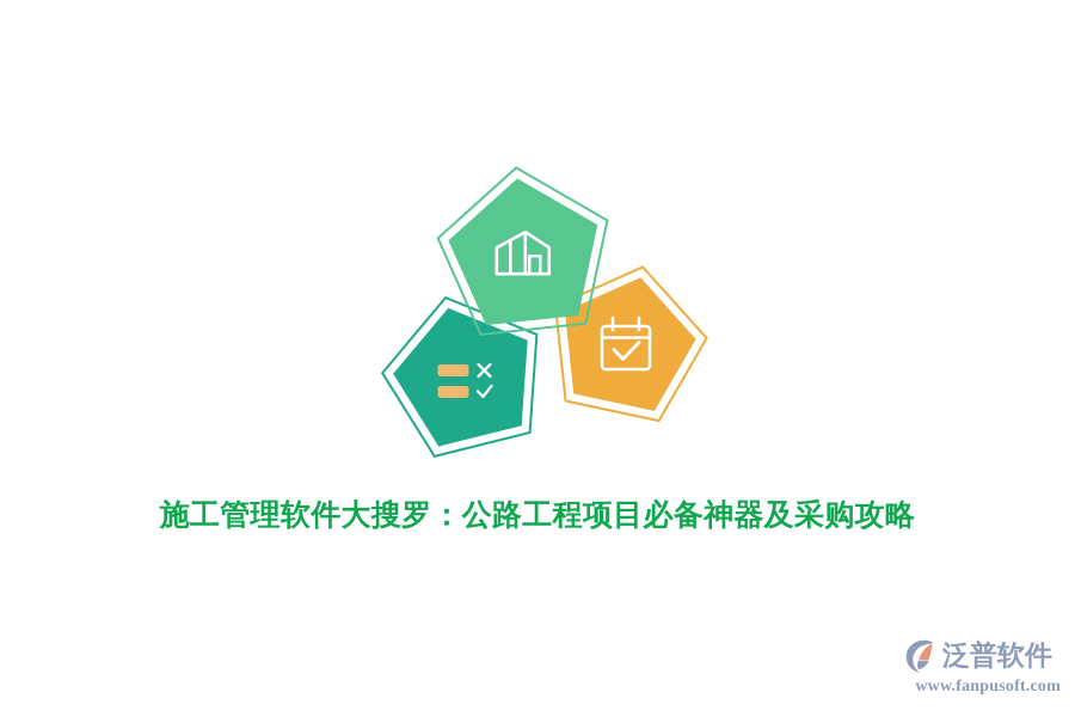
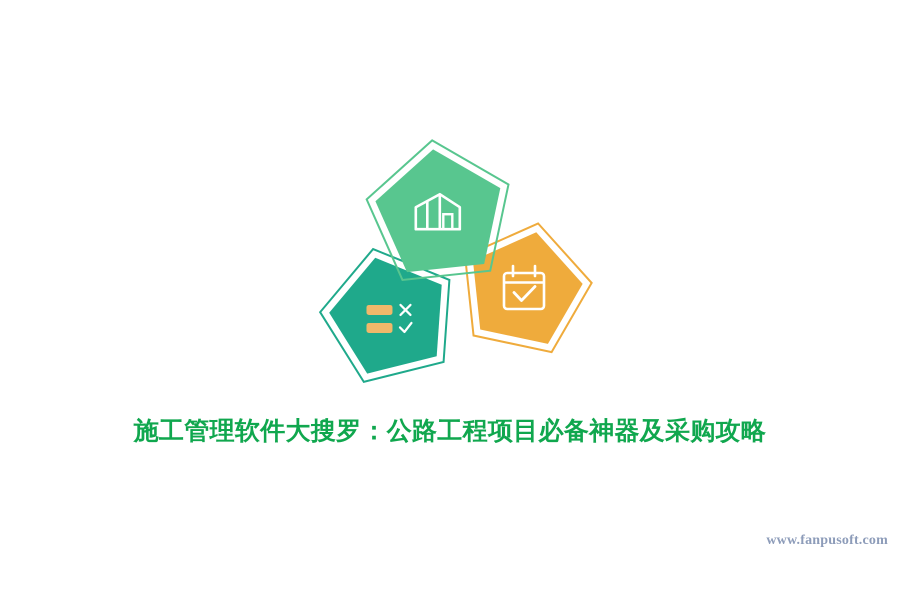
  施工管理软件大搜罗：公路工程项目必备神器及采购攻略
- 泛普软件
  www.fanpusoft.com
